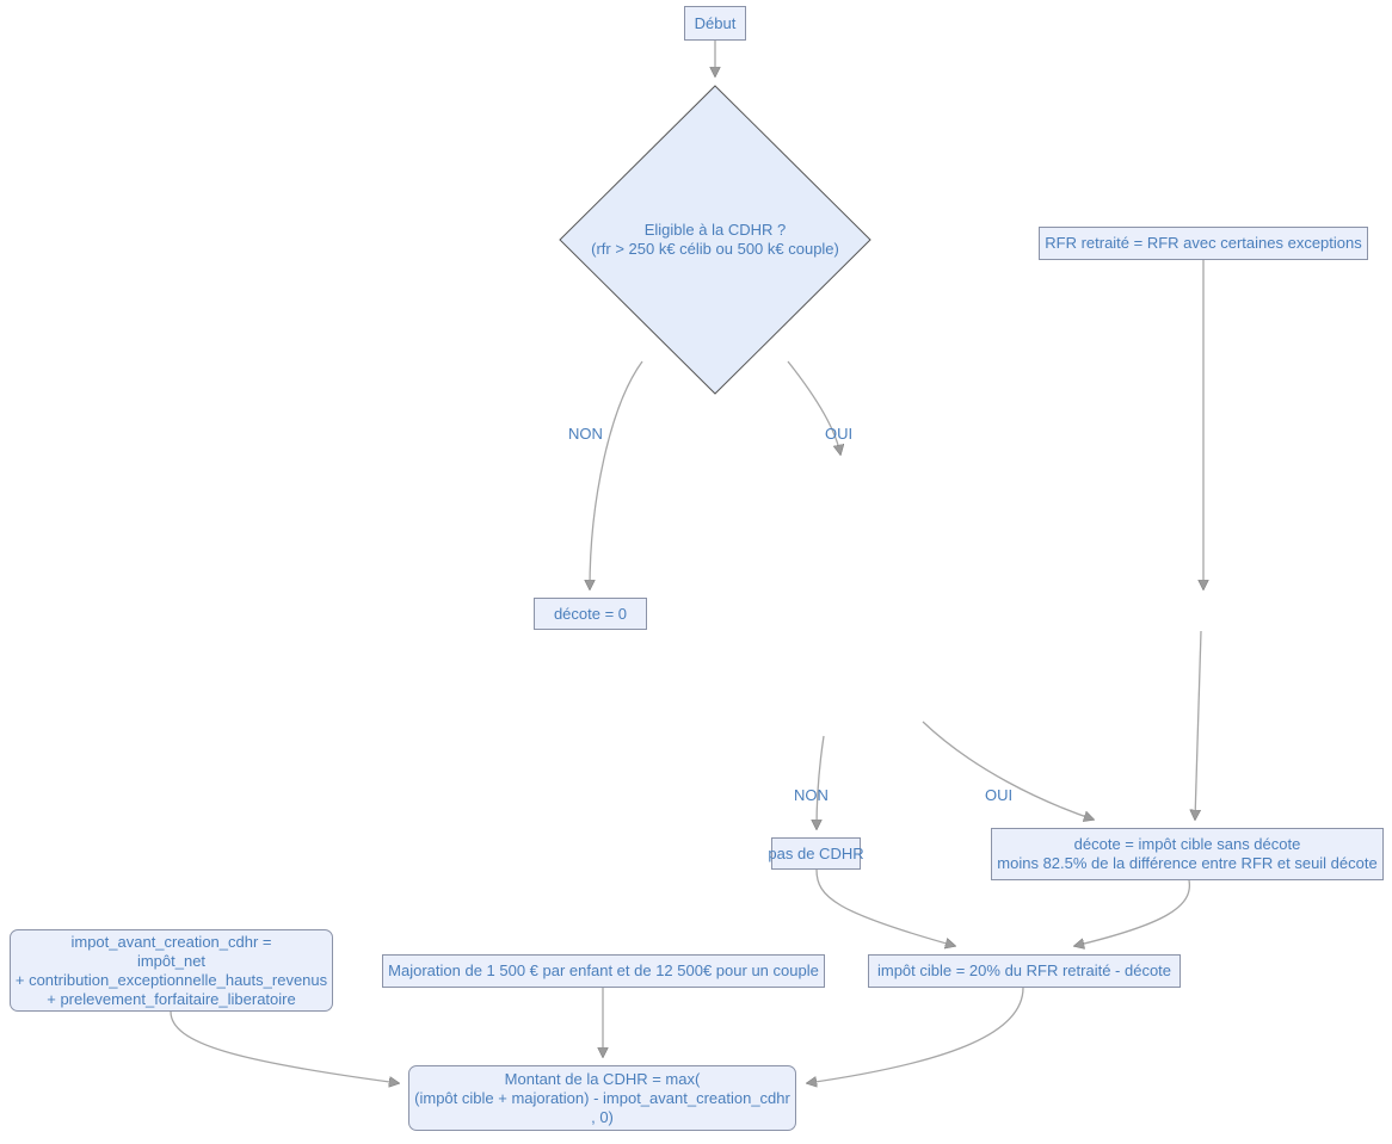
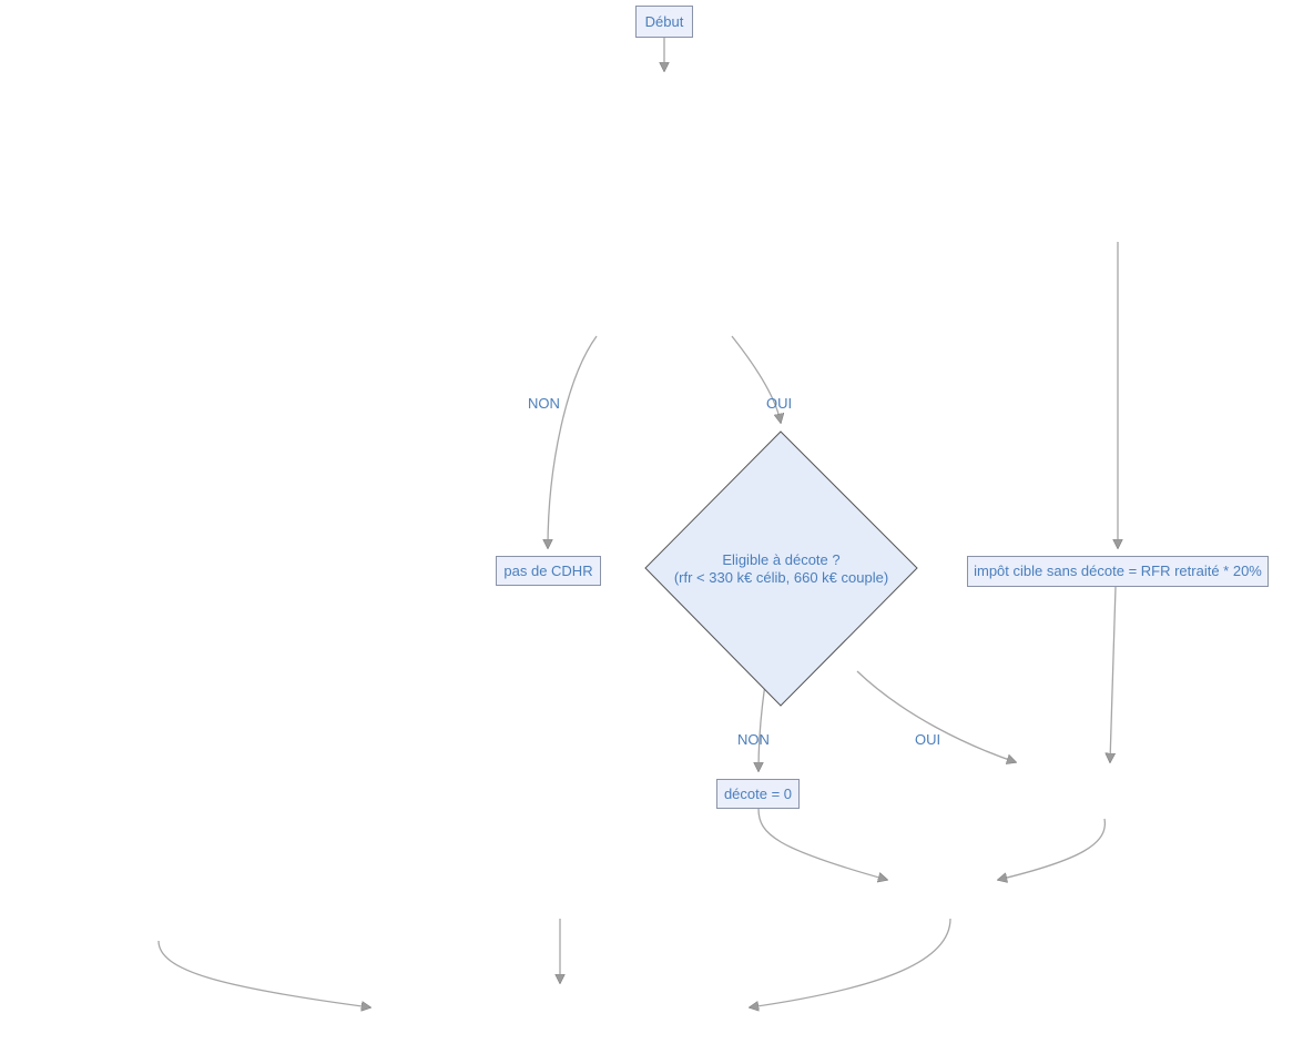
  Début
- Eligible à la CDHR ?
- (rfr > 250 k€ célib ou 500 k€ couple)
- RFR retraité = RFR avec certaines exceptions
- décote = 0
+ pas de CDHR
+ Eligible à décote ?
+ (rfr < 330 k€ célib, 660 k€ couple)
+ impôt cible sans décote = RFR retraité * 20%
- pas de CDHR
+ décote = 0
- décote = impôt cible sans décote
- moins 82.5% de la différence entre RFR et seuil décote
- impot_avant_creation_cdhr =
- impôt_net
- + contribution_exceptionnelle_hauts_revenus
- + prelevement_forfaitaire_liberatoire
- Majoration de 1 500 € par enfant et de 12 500€ pour un couple
- impôt cible = 20% du RFR retraité - décote
- Montant de la CDHR = max(
- (impôt cible + majoration) - impot_avant_creation_cdhr
- , 0)
  NON
  OUI
  NON
  OUI
